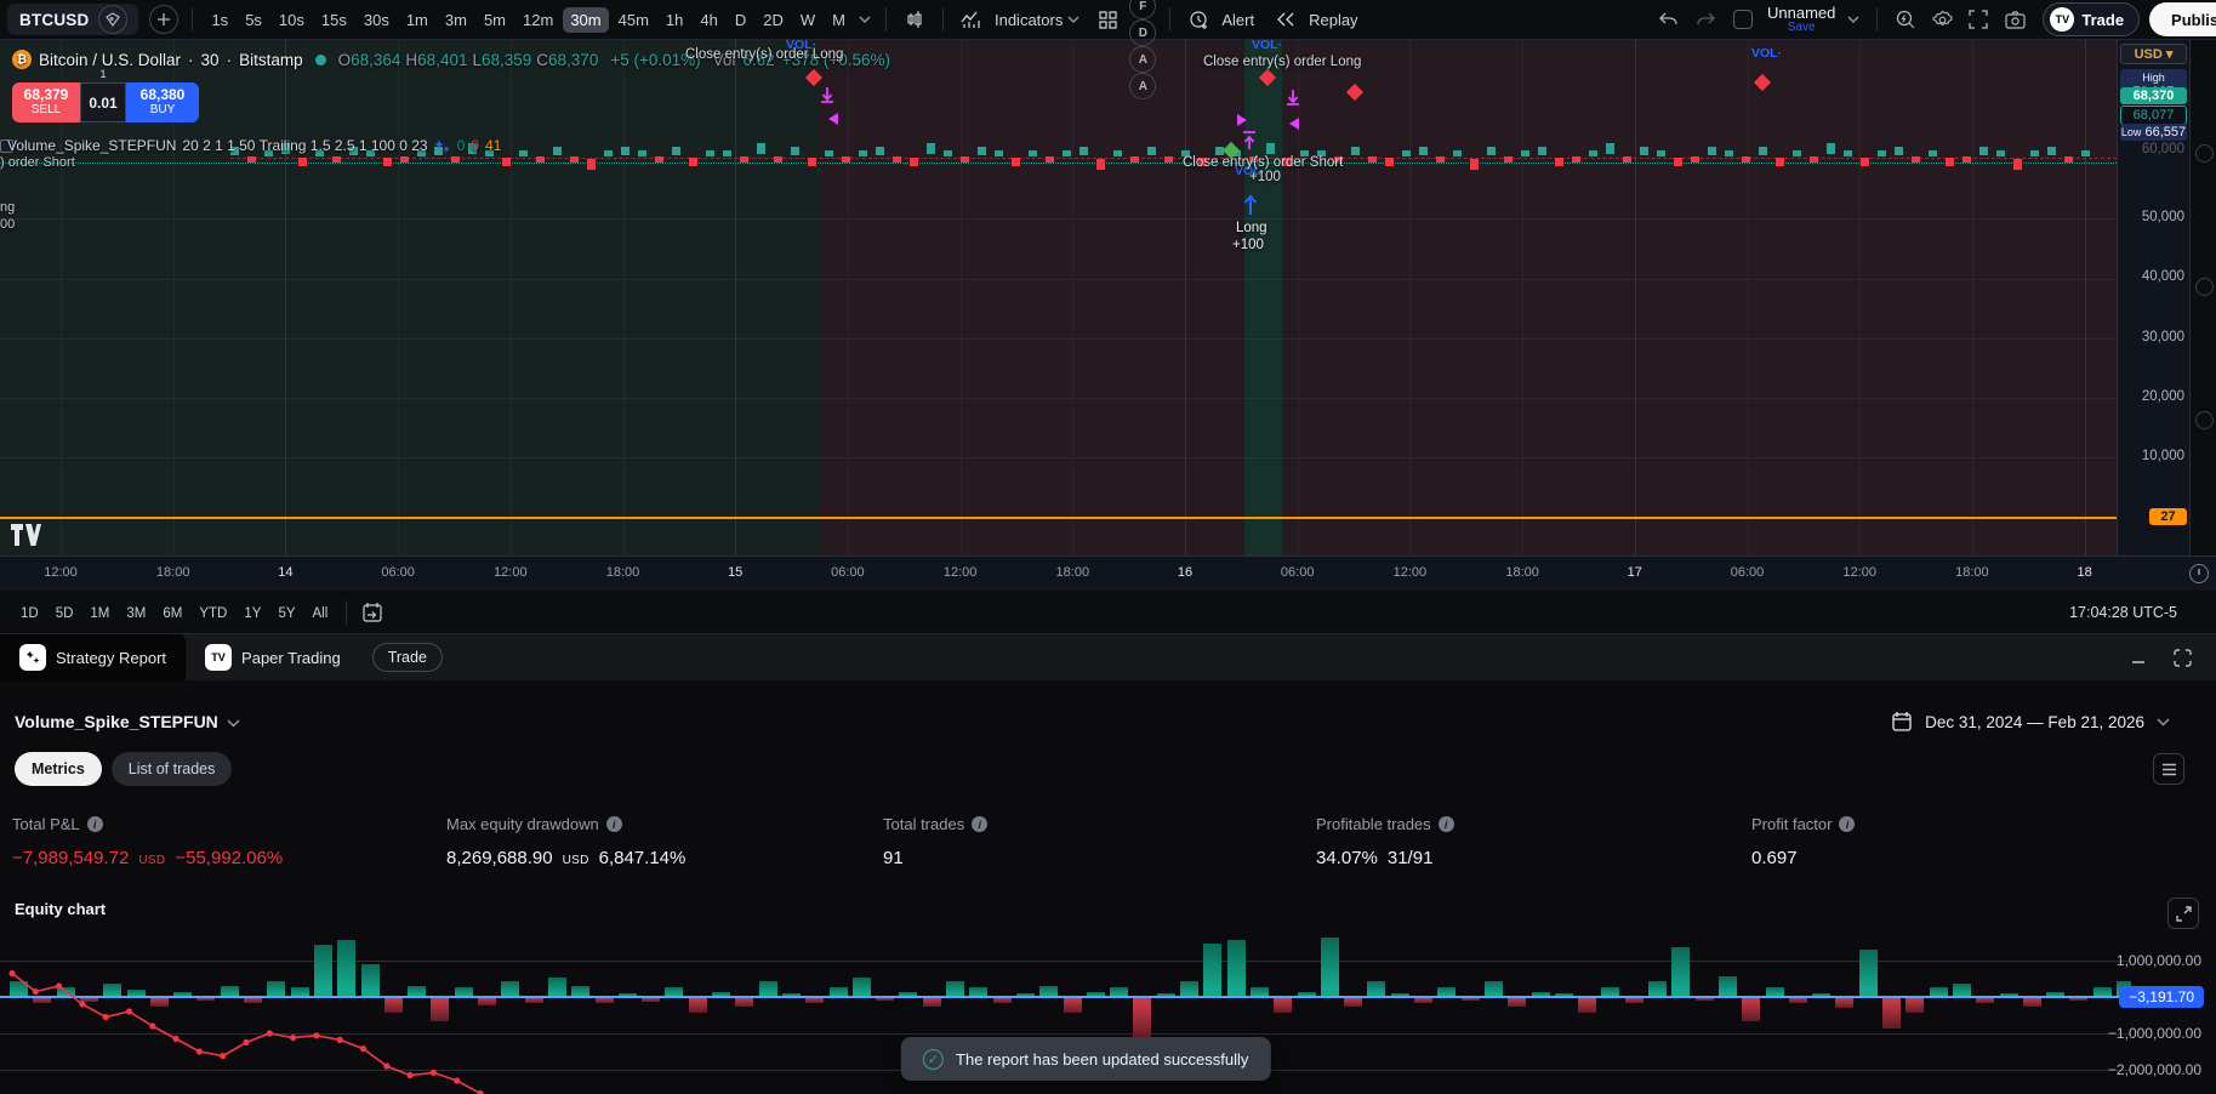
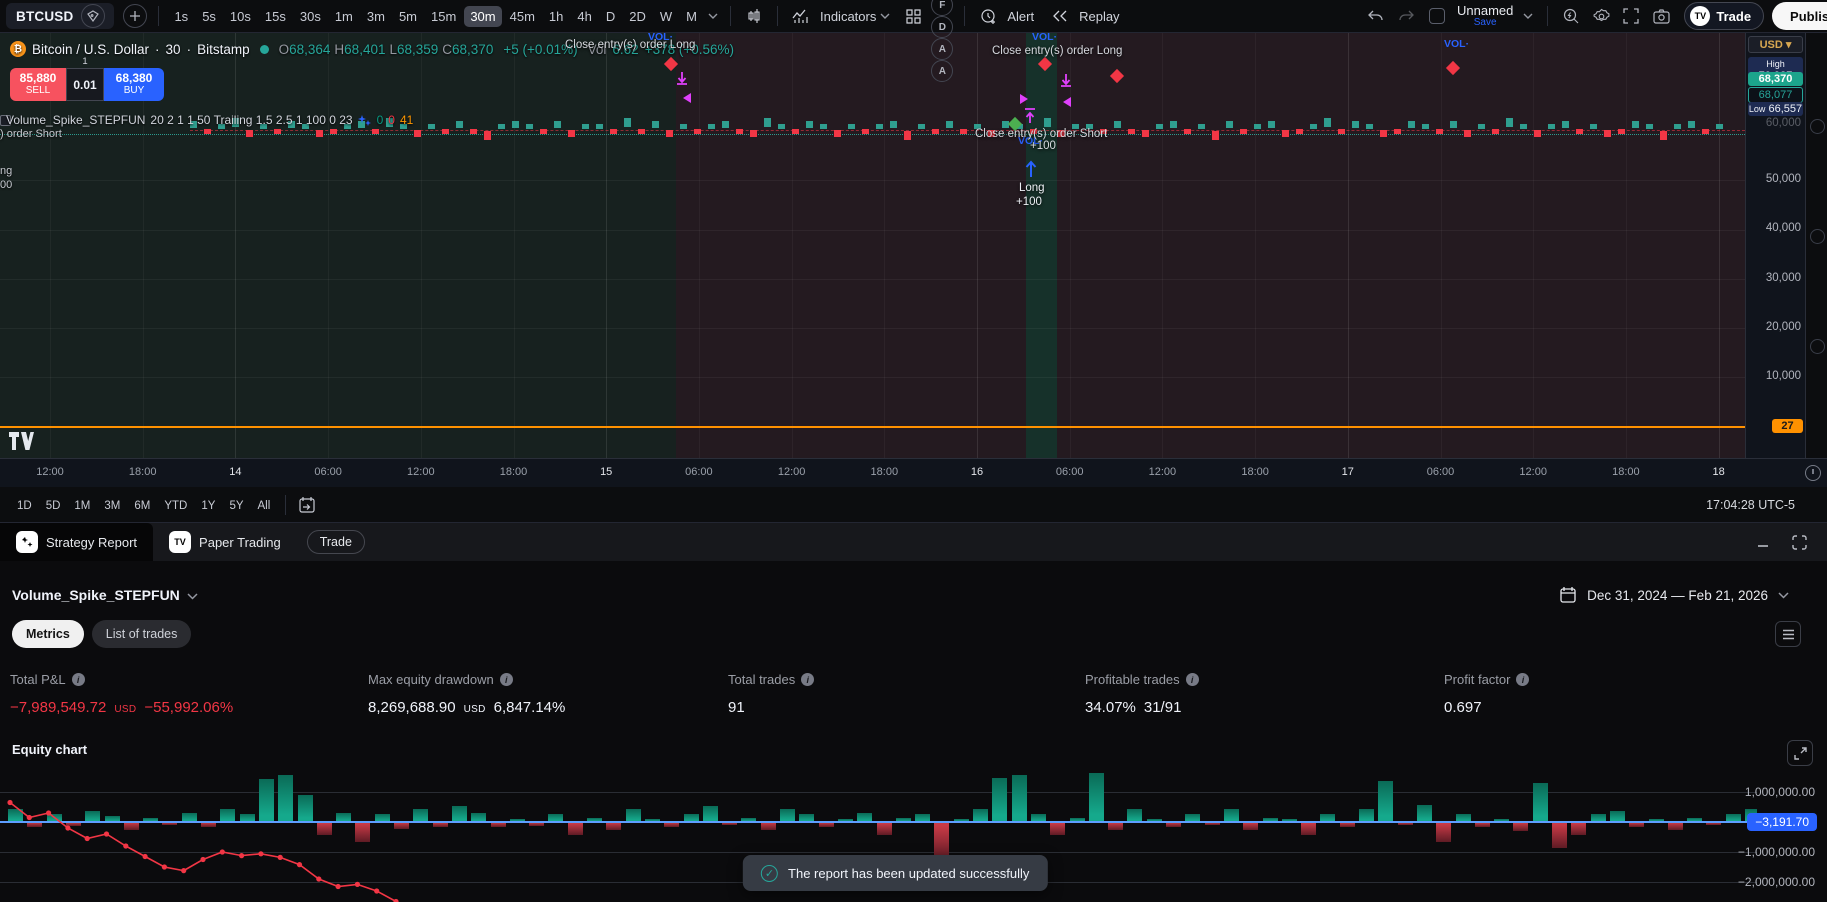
  BTCUSD
- 1s 5s 10s 15s 30s 1m 3m 5m 12m 30m 45m 1h 4h D 2D W M
+ 1s 5s 10s 15s 30s 1m 3m 5m 15m 30m 45m 1h 4h D 2D W M
  Indicators
  F
  D
  A
  A
  Alert
  Replay
  Unnamed
  Save
  TV
  Trade
  Publis
  ₿
  Bitcoin / U.S. Dollar
  ·
  30
  ·
  Bitstamp
  O68,364 H68,401 L68,359 C68,370
  +5 (+0.01%)
  Vol
  6.62
  +378 (+0.56%)
- 68,379
+ 85,880
  SELL
  1
  0.01
  68,380
  BUY
  Volume_Spike_STEPFUN
  20 2 1 1 50 Trailing 1.5 2.5 1 100 0 23
  0
  0
  41
  ) order Short
  ng
  00
  VOL·
  Close entry(s) order Long
  VOL·
  Close entry(s) order Long
  Close entry(s) order Short
  VOL·
  +100
  Long
  +100
  VOL·
  USD ▾
  68,370
  68,077
  Low 66,557
  60,000
  50,000
  40,000
  30,000
  20,000
  10,000
  27
  12:00
  18:00
  14
  06:00
  12:00
  18:00
  15
  06:00
  12:00
  18:00
  16
  06:00
  12:00
  18:00
  17
  06:00
  12:00
  18:00
  18
  1D 5D 1M 3M 6M YTD 1Y 5Y All
  17:04:28 UTC-5
  Strategy Report
  TV
  Paper Trading
  Trade
  Volume_Spike_STEPFUN
  Dec 31, 2024 — Feb 21, 2026
  Metrics
  List of trades
  Total P&L
  i
  −7,989,549.72
  USD
  −55,992.06%
  Max equity drawdown
  i
  8,269,688.90
  USD
  6,847.14%
  Total trades
  i
  91
  Profitable trades
  i
  34.07%
  31/91
  Profit factor
  i
  0.697
  Equity chart
  1,000,000.00
  −1,000,000.00
  −2,000,000.00
  −3,191.70
  ✓
  The report has been updated successfully
